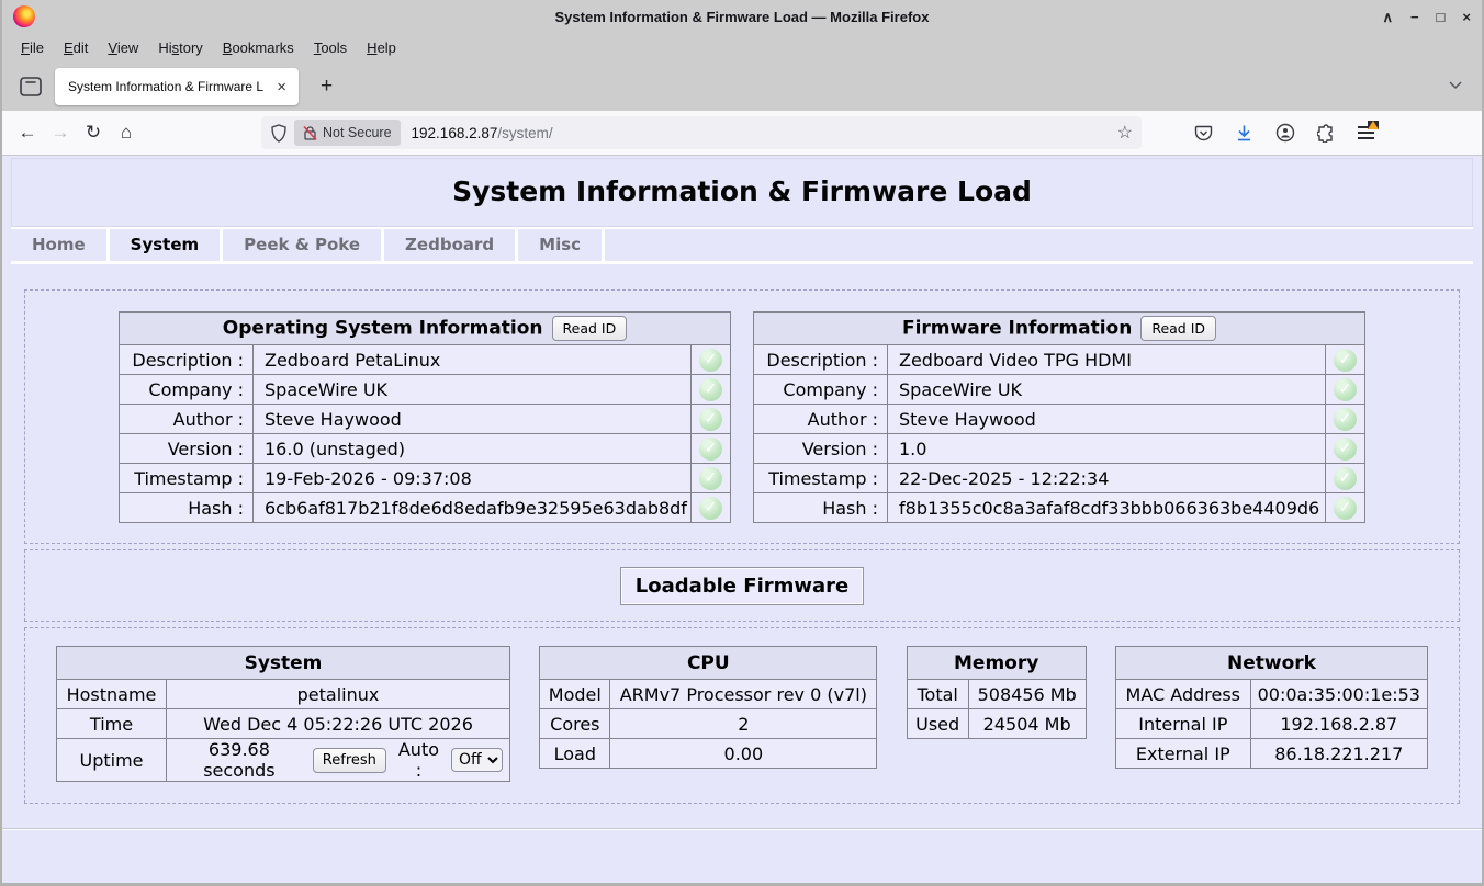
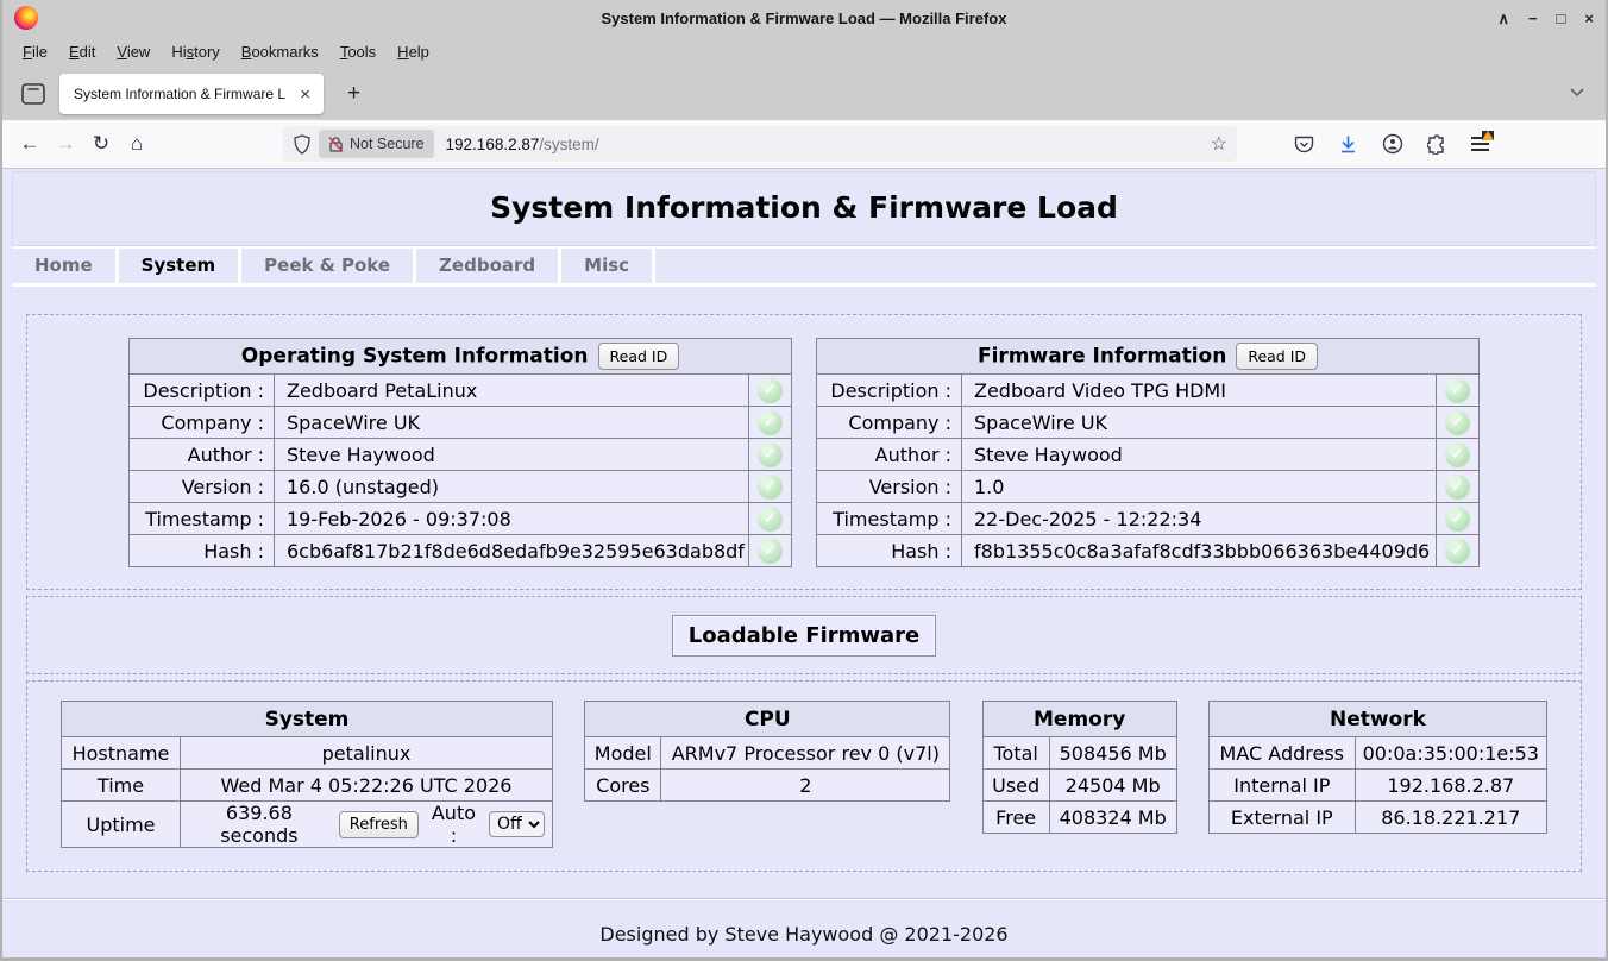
  System Information & Firmware Load — Mozilla Firefox
  ∧
  −
  □
  ×
  File
  Edit
  View
  History
  Bookmarks
  Tools
  Help
  System Information & Firmware L
  ×
  +
  ←
  →
  ↻
  ⌂
  Not Secure
  192.168.2.87/system/
  ☆
  System Information & Firmware Load
  Home
  System
  Peek & Poke
  Zedboard
  Misc
  Operating System Information Read ID
  Description :	Zedboard PetaLinux
  Company :	SpaceWire UK
  Author :	Steve Haywood
  Version :	16.0 (unstaged)
  Timestamp :	19-Feb-2026 - 09:37:08
  Hash :	6cb6af817b21f8de6d8edafb9e32595e63dab8df
  Firmware Information Read ID
  Description :	Zedboard Video TPG HDMI
  Company :	SpaceWire UK
  Author :	Steve Haywood
  Version :	1.0
  Timestamp :	22-Dec-2025 - 12:22:34
  Hash :	f8b1355c0c8a3afaf8cdf33bbb066363be4409d6
  Loadable Firmware
  System
  Hostname	petalinux
- Time	Wed Dec 4 05:22:26 UTC 2026
+ Time	Wed Mar 4 05:22:26 UTC 2026
  Uptime	639.68 seconds Refresh Auto : Off
  CPU
  Model	ARMv7 Processor rev 0 (v7l)
  Cores	2
- Load	0.00
  Memory
  Total	508456 Mb
  Used	24504 Mb
+ Free	408324 Mb
  Network
  MAC Address	00:0a:35:00:1e:53
  Internal IP	192.168.2.87
  External IP	86.18.221.217
+ Designed by Steve Haywood @ 2021-2026
